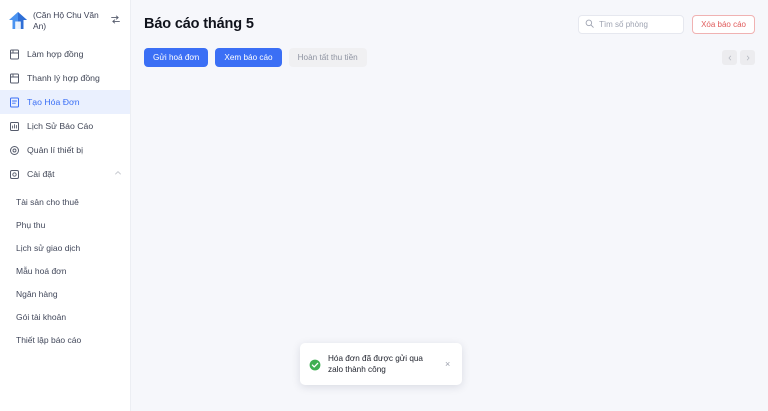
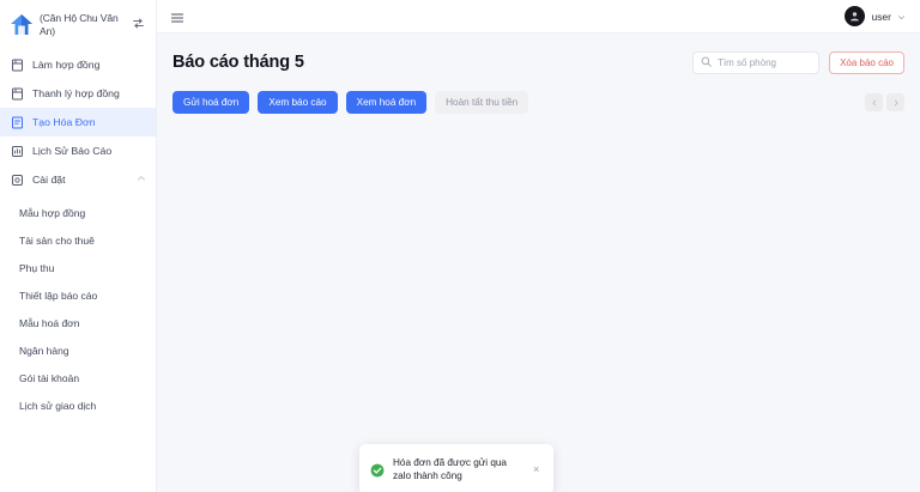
  (Căn Hộ Chu Văn An)
  Làm hợp đồng
  Thanh lý hợp đồng
  Tạo Hóa Đơn
  Lịch Sử Báo Cáo
- Quản lí thiết bị
  Cài đặt
+ Mẫu hợp đồng
  Tài sản cho thuê
  Phụ thu
- Lịch sử giao dịch
+ Thiết lập báo cáo
  Mẫu hoá đơn
  Ngân hàng
  Gói tài khoản
- Thiết lập báo cáo
+ Lịch sử giao dịch
+ user
  Báo cáo tháng 5
  Tìm số phòng
  Xóa báo cáo
  Gửi hoá đơn
  Xem báo cáo
+ Xem hoá đơn
  Hoàn tất thu tiền
  Hóa đơn đã được gửi qua zalo thành công
  ×
